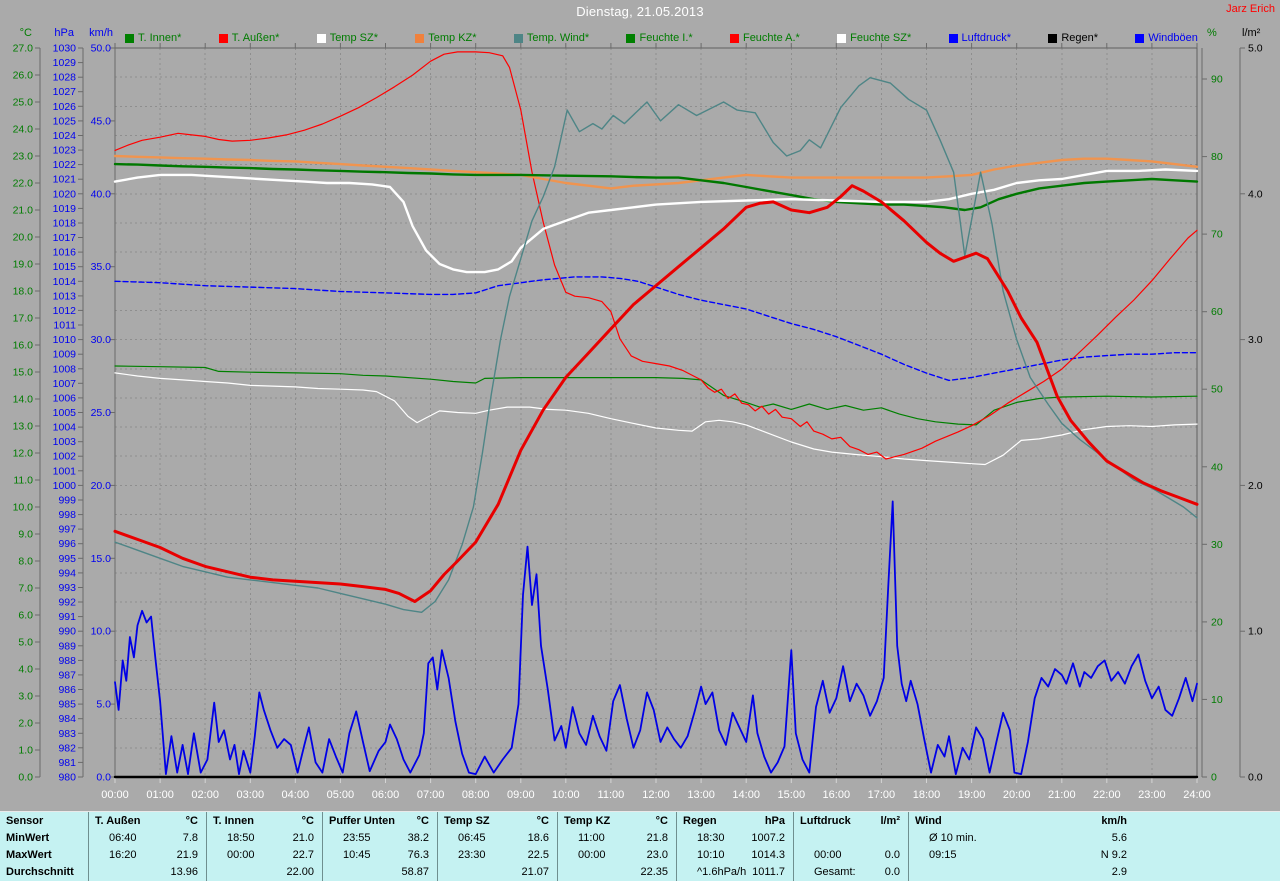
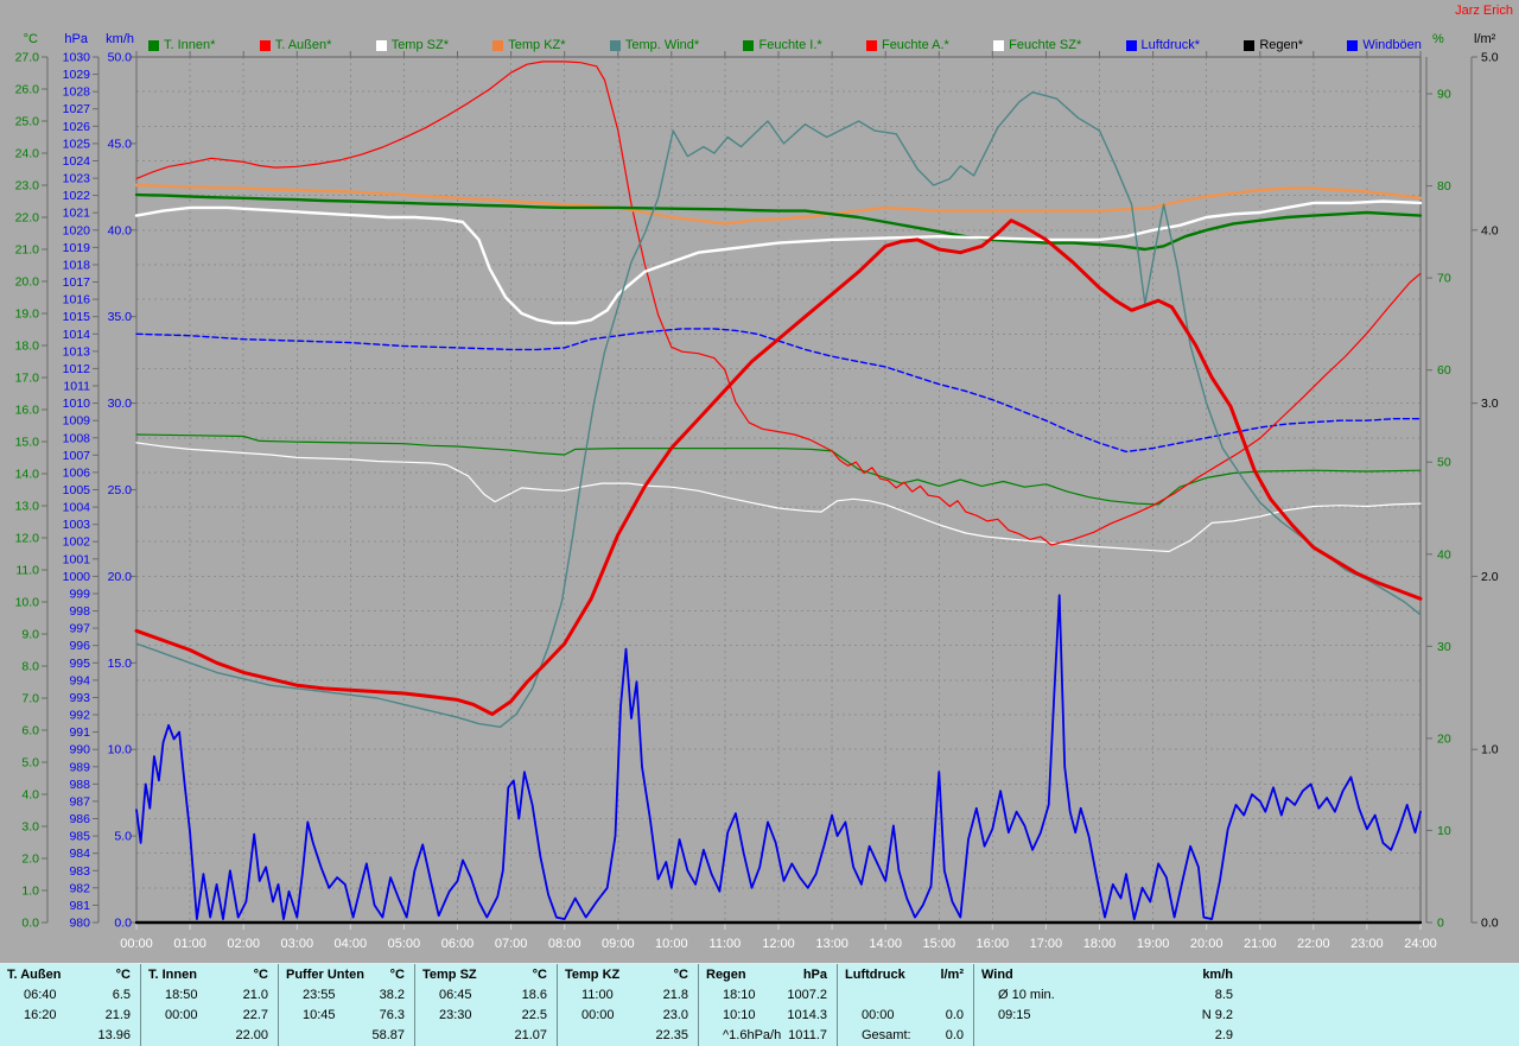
- Dienstag, 21.05.2013
  Jarz Erich
  °C
  hPa
  km/h
  %
  l/m²
  T. Innen*
  T. Außen*
  Temp SZ*
  Temp KZ*
  Temp. Wind*
  Feuchte I.*
  Feuchte A.*
  Feuchte SZ*
  Luftdruck*
  Regen*
  Windböen
  00:00
  01:00
  02:00
  03:00
  04:00
  05:00
  06:00
  07:00
  08:00
  09:00
  10:00
  11:00
  12:00
  13:00
  14:00
  15:00
  16:00
  17:00
  18:00
  19:00
  20:00
  21:00
  22:00
  23:00
  24:00
  27.0
  26.0
  25.0
  24.0
  23.0
  22.0
  21.0
  20.0
  19.0
  18.0
  17.0
  16.0
  15.0
  14.0
  13.0
  12.0
  11.0
  10.0
  9.0
  8.0
  7.0
  6.0
  5.0
  4.0
  3.0
  2.0
  1.0
  0.0
  1030
  1029
  1028
  1027
  1026
  1025
  1024
  1023
  1022
  1021
  1020
  1019
  1018
  1017
  1016
  1015
  1014
  1013
  1012
  1011
  1010
  1009
  1008
  1007
  1006
  1005
  1004
  1003
  1002
  1001
  1000
  999
  998
  997
  996
  995
  994
  993
  992
  991
  990
  989
  988
  987
  986
  985
  984
  983
  982
  981
  980
  50.0
  45.0
  40.0
  35.0
  30.0
  25.0
  20.0
  15.0
  10.0
  5.0
  0.0
  90
  80
  70
  60
  50
  40
  30
  20
  10
  0
  5.0
  4.0
  3.0
  2.0
  1.0
  0.0
- Sensor
- MinWert
- MaxWert
- Durchschnitt
  T. Außen
  °C
  06:40
- 7.8
+ 6.5
  16:20
  21.9
  13.96
  T. Innen
  °C
  18:50
  21.0
  00:00
  22.7
  22.00
  Puffer Unten
  °C
  23:55
  38.2
  10:45
  76.3
  58.87
  Temp SZ
  °C
  06:45
  18.6
  23:30
  22.5
  21.07
  Temp KZ
  °C
  11:00
  21.8
  00:00
  23.0
  22.35
  Regen
  hPa
- 18:30
+ 18:10
  1007.2
  10:10
  1014.3
  ^1.6hPa/h
  1011.7
  Luftdruck
  l/m²
  00:00
  0.0
  Gesamt:
  0.0
  Wind
  km/h
  Ø 10 min.
- 5.6
+ 8.5
  09:15
  N 9.2
  2.9
